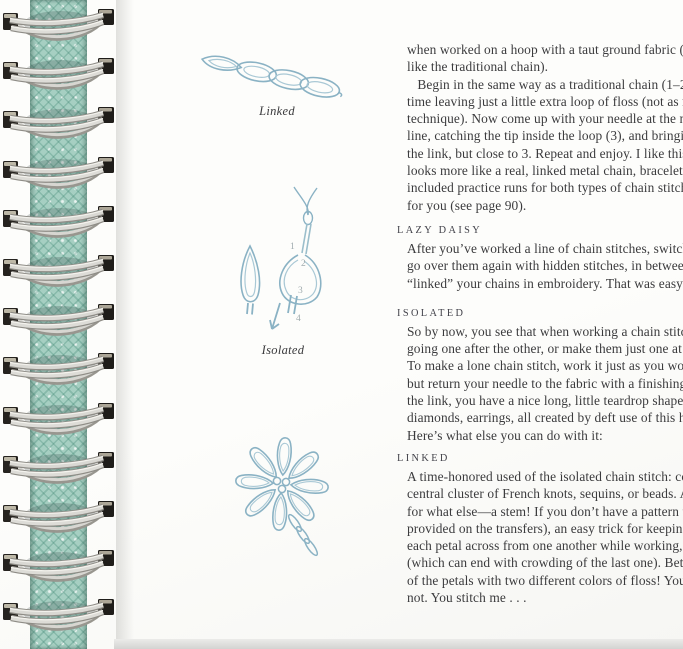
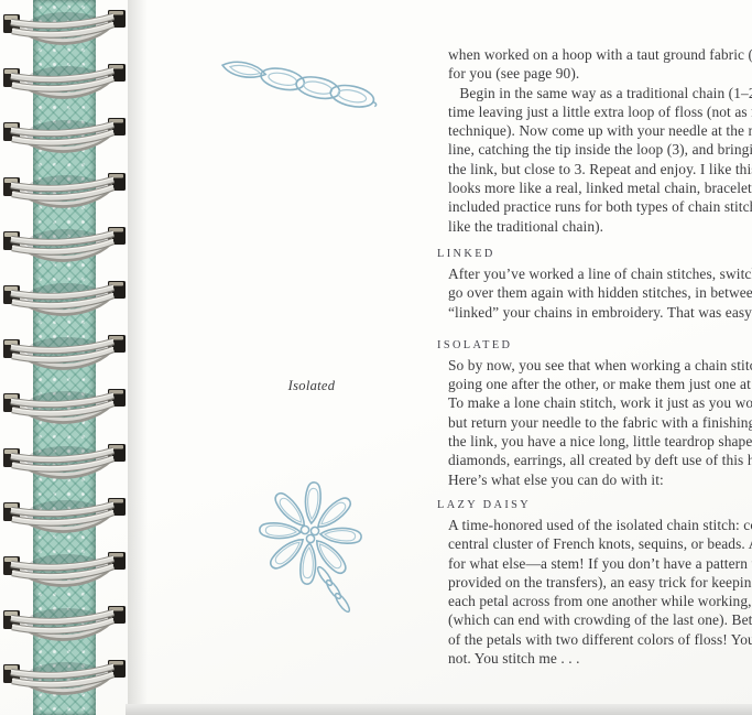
- Linked
- 1
- 2
- 3
- 4
  Isolated
  when worked on a hoop with a taut ground fabric (
- like the traditional chain).
+ for you (see page 90).
  Begin in the same way as a traditional chain (1–
  time leaving just a little extra loop of floss (not as
  technique). Now come up with your needle at the
  line, catching the tip inside the loop (3), and bringi
  the link, but close to 3. Repeat and enjoy. I like thi
  looks more like a real, linked metal chain, bracelet
  included practice runs for both types of chain stitc
- for you (see page 90).
+ like the traditional chain).
- LAZY DAISY
+ LINKED
  After you’ve worked a line of chain stitches, switc
  go over them again with hidden stitches, in betwee
  “linked” your chains in embroidery. That was easy
  ISOLATED
  So by now, you see that when working a chain stit
  going one after the other, or make them just one at
  To make a lone chain stitch, work it just as you wo
  but return your needle to the fabric with a finishin
  the link, you have a nice long, little teardrop shape
  diamonds, earrings, all created by deft use of this h
  Here’s what else you can do with it:
- LINKED
+ LAZY DAISY
  A time-honored used of the isolated chain stitch: c
  central cluster of French knots, sequins, or beads.
  for what else—a stem! If you don’t have a pattern
  provided on the transfers), an easy trick for keepin
  each petal across from one another while working,
  (which can end with crowding of the last one). Bet
  of the petals with two different colors of floss! You
  not. You stitch me . . .
